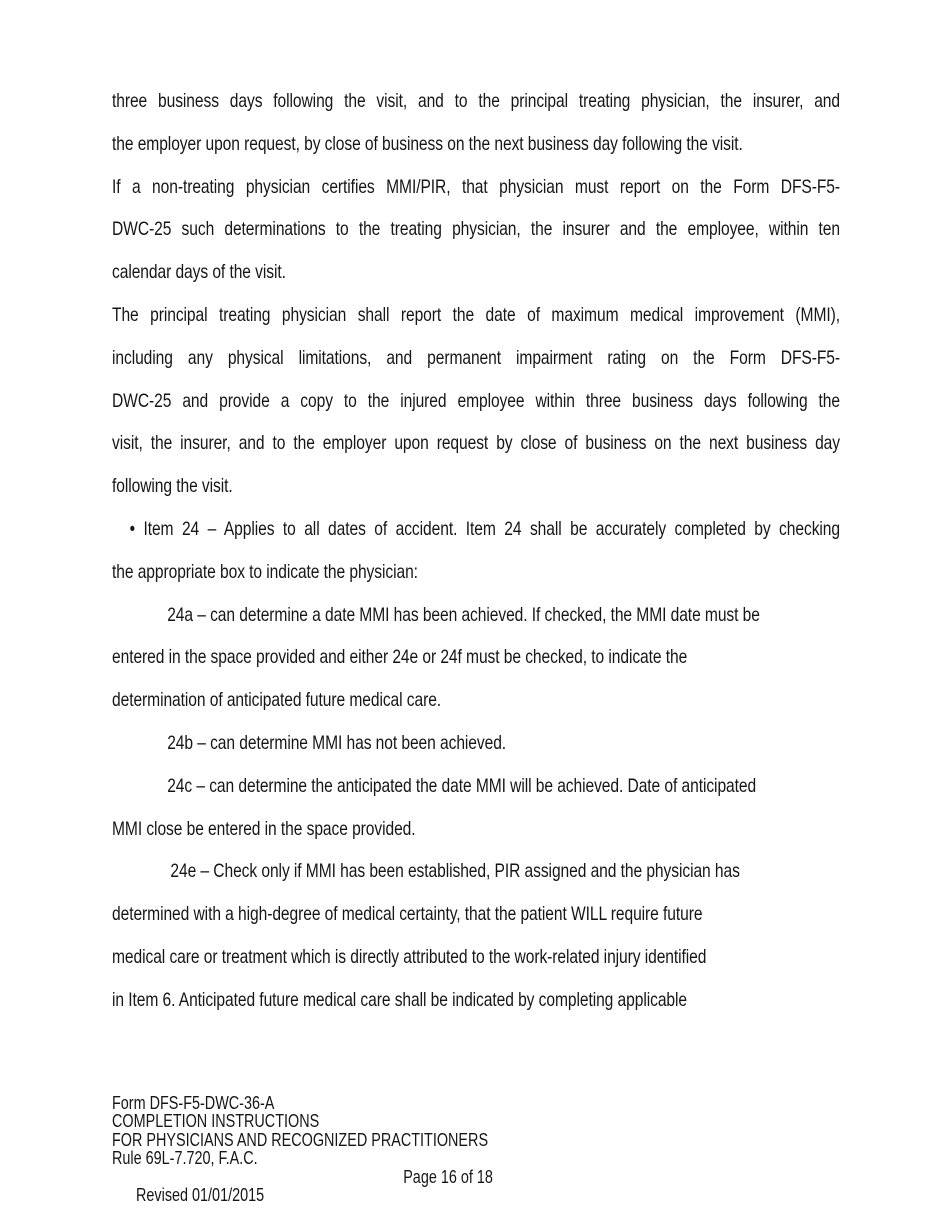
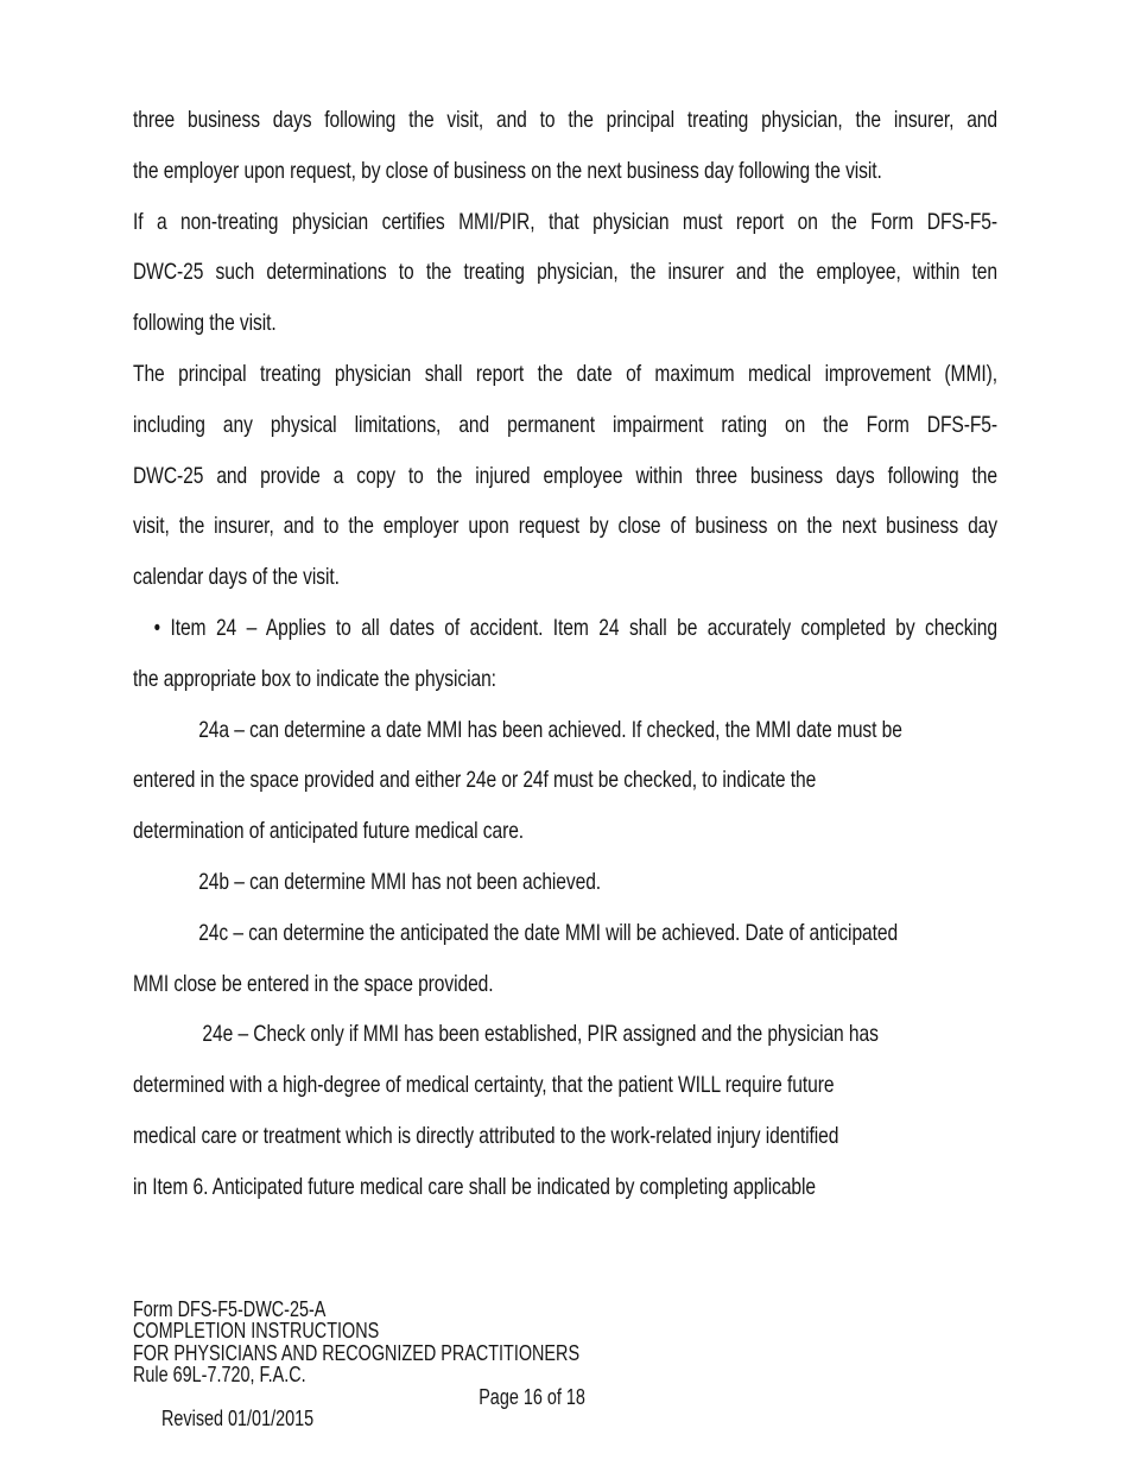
  three business days following the visit, and to the principal treating physician, the insurer, and
  the employer upon request, by close of business on the next business day following the visit.
  If a non-treating physician certifies MMI/PIR, that physician must report on the Form DFS-F5-
  DWC-25 such determinations to the treating physician, the insurer and the employee, within ten
- calendar days of the visit.
+ following the visit.
  The principal treating physician shall report the date of maximum medical improvement (MMI),
  including any physical limitations, and permanent impairment rating on the Form DFS-F5-
  DWC-25 and provide a copy to the injured employee within three business days following the
  visit, the insurer, and to the employer upon request by close of business on the next business day
- following the visit.
+ calendar days of the visit.
  • Item 24 – Applies to all dates of accident. Item 24 shall be accurately completed by checking
  the appropriate box to indicate the physician:
  24a – can determine a date MMI has been achieved. If checked, the MMI date must be
  entered in the space provided and either 24e or 24f must be checked, to indicate the
  determination of anticipated future medical care.
  24b – can determine MMI has not been achieved.
  24c – can determine the anticipated the date MMI will be achieved. Date of anticipated
  MMI close be entered in the space provided.
  24e – Check only if MMI has been established, PIR assigned and the physician has
  determined with a high-degree of medical certainty, that the patient WILL require future
  medical care or treatment which is directly attributed to the work-related injury identified
  in Item 6. Anticipated future medical care shall be indicated by completing applicable
- Form DFS-F5-DWC-36-A
+ Form DFS-F5-DWC-25-A
  COMPLETION INSTRUCTIONS
  FOR PHYSICIANS AND RECOGNIZED PRACTITIONERS
  Rule 69L-7.720, F.A.C.
  Revised 01/01/2015
  Page 16 of 18
